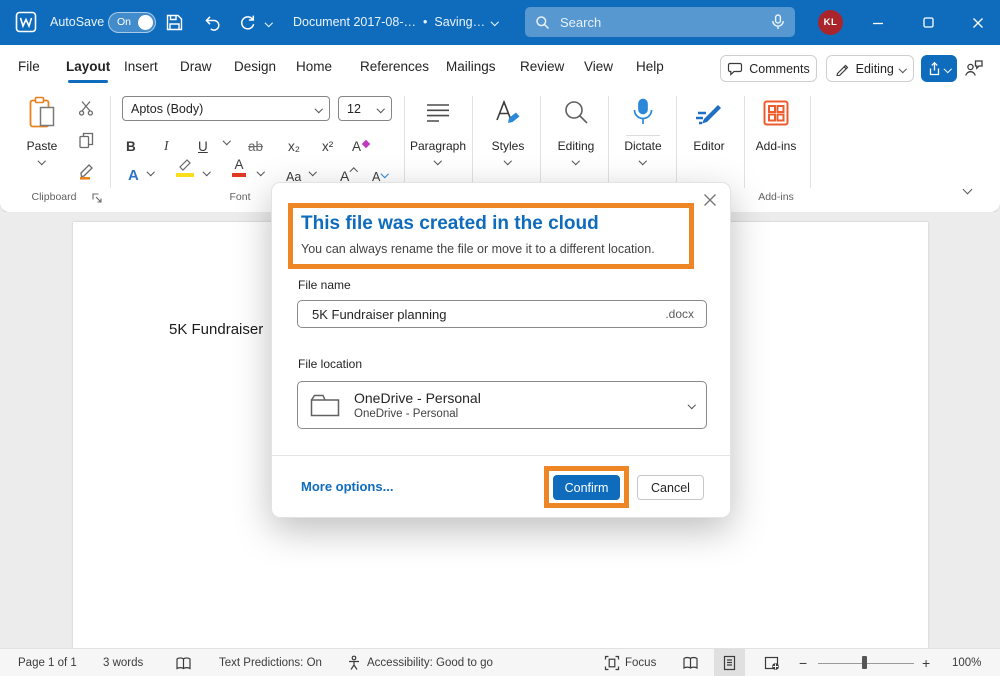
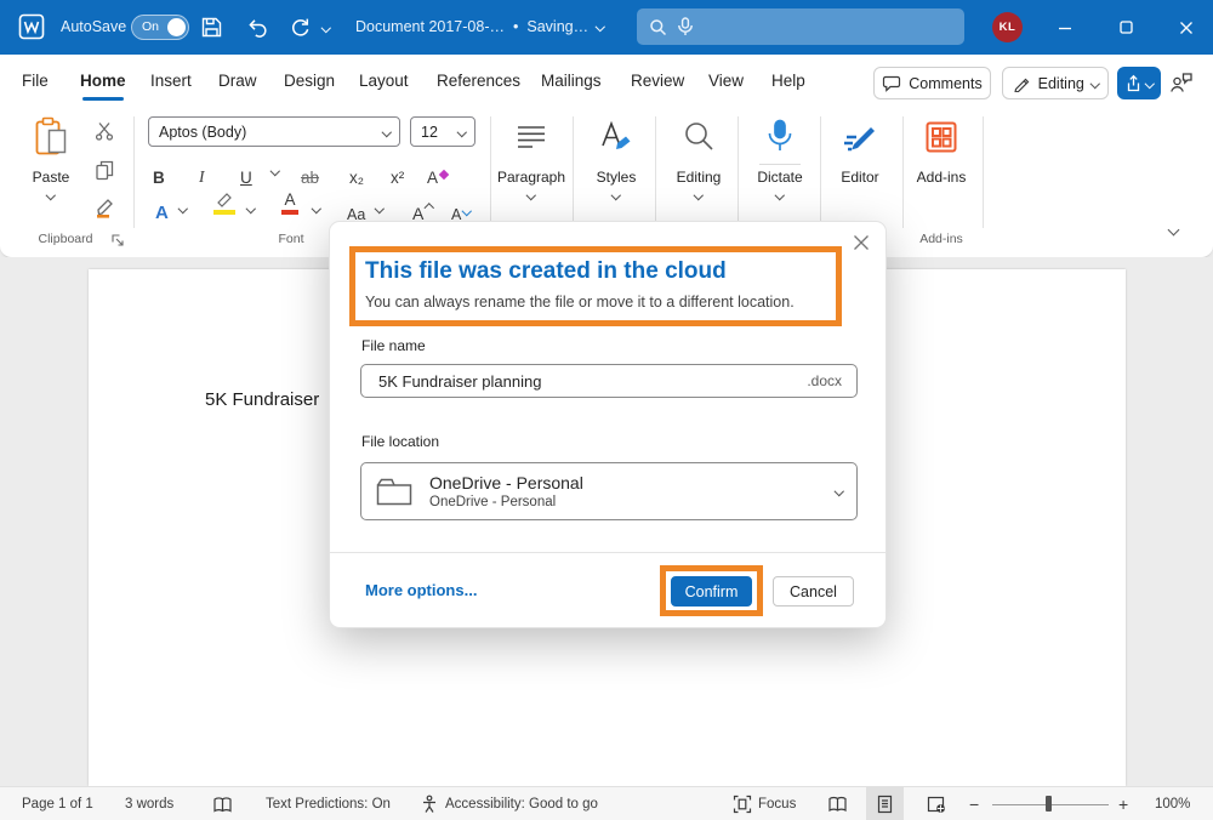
  AutoSave
  On
  Document 2017-08-…
  •
  Saving…
- Search
  KL
  File
- Layout
+ Home
  Insert
  Draw
  Design
- Home
+ Layout
  References
  Mailings
  Review
  View
  Help
  Comments
  Editing
  Paste
  Clipboard
  Aptos (Body)
  12
  B
  I
  U
  ab
  x₂
  x²
  A
  A
  A
  Aa
  A
  A
  Font
  Paragraph
  Styles
  Editing
  Dictate
  Editor
  Add-ins
  Add-ins
  5K Fundraiser
  This file was created in the cloud
  You can always rename the file or move it to a different location.
  File name
  5K Fundraiser planning
  .docx
  File location
  OneDrive - Personal
  OneDrive - Personal
  More options...
  Confirm
  Cancel
  Page 1 of 1
  3 words
  Text Predictions: On
  Accessibility: Good to go
  Focus
  −
  +
  100%
